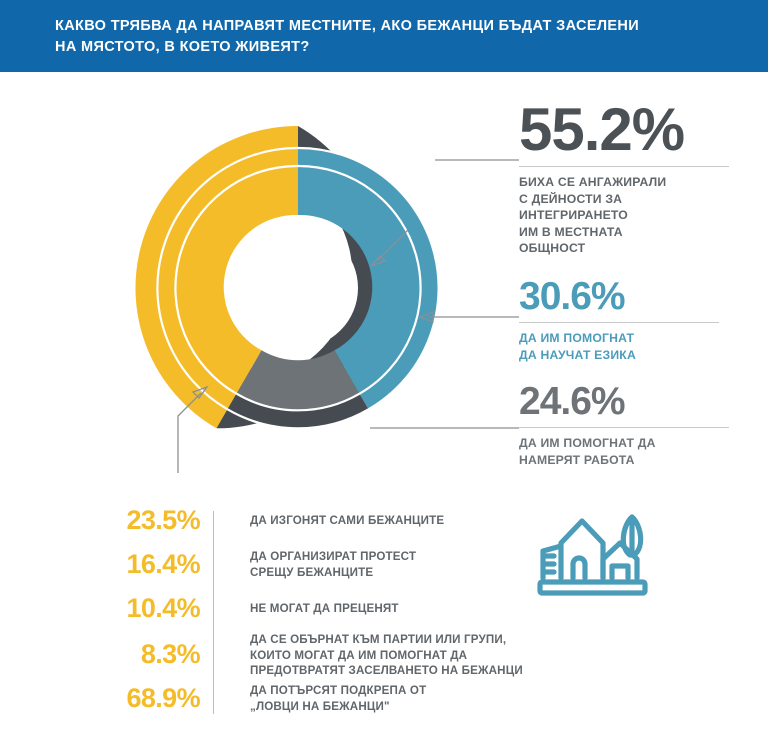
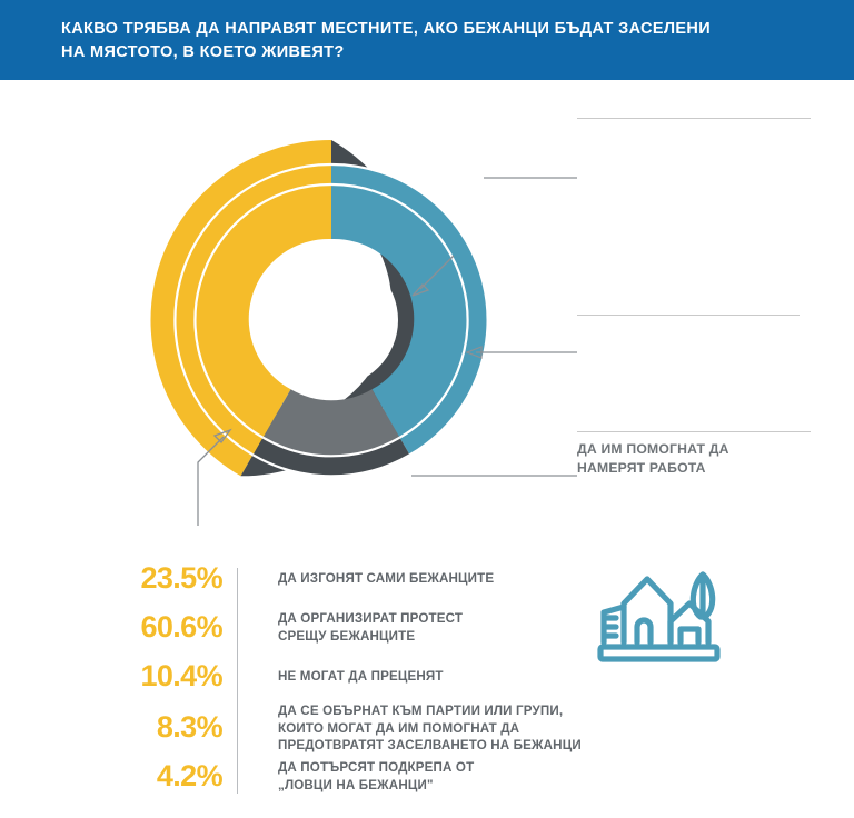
  КАКВО ТРЯБВА ДА НАПРАВЯТ МЕСТНИТЕ, АКО БЕЖАНЦИ БЪДАТ ЗАСЕЛЕНИ
  НА МЯСТОТО, В КОЕТО ЖИВЕЯТ?
- 55.2%
- БИХА СЕ АНГАЖИРАЛИ
- С ДЕЙНОСТИ ЗА
- ИНТЕГРИРАНЕТО
- ИМ В МЕСТНАТА
- ОБЩНОСТ
- 30.6%
- ДА ИМ ПОМОГНАТ
- ДА НАУЧАТ ЕЗИКА
- 24.6%
  ДА ИМ ПОМОГНАТ ДА
  НАМЕРЯТ РАБОТА
  23.5%
  ДА ИЗГОНЯТ САМИ БЕЖАНЦИТЕ
- 16.4%
+ 60.6%
  ДА ОРГАНИЗИРАТ ПРОТЕСТ
  СРЕЩУ БЕЖАНЦИТЕ
  10.4%
  НЕ МОГАТ ДА ПРЕЦЕНЯТ
  8.3%
  ДА СЕ ОБЪРНАТ КЪМ ПАРТИИ ИЛИ ГРУПИ,
  КОИТО МОГАТ ДА ИМ ПОМОГНАТ ДА
  ПРЕДОТВРАТЯТ ЗАСЕЛВАНЕТО НА БЕЖАНЦИ
- 68.9%
+ 4.2%
  ДА ПОТЪРСЯТ ПОДКРЕПА ОТ
  „ЛОВЦИ НА БЕЖАНЦИ"
